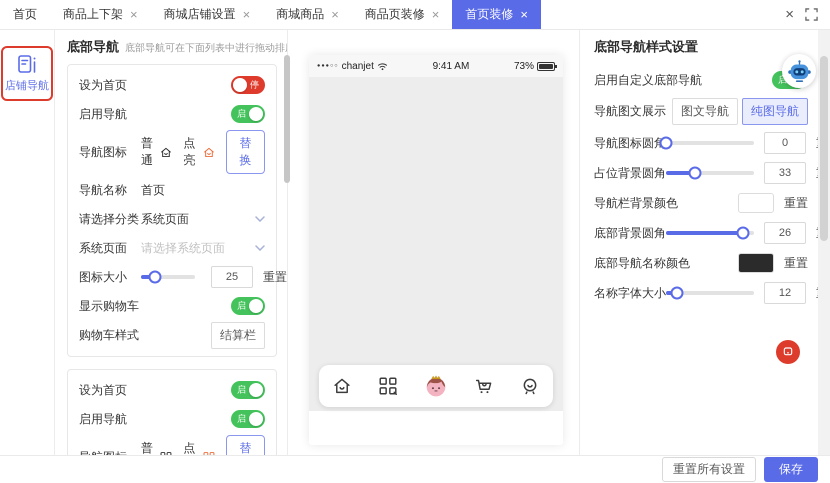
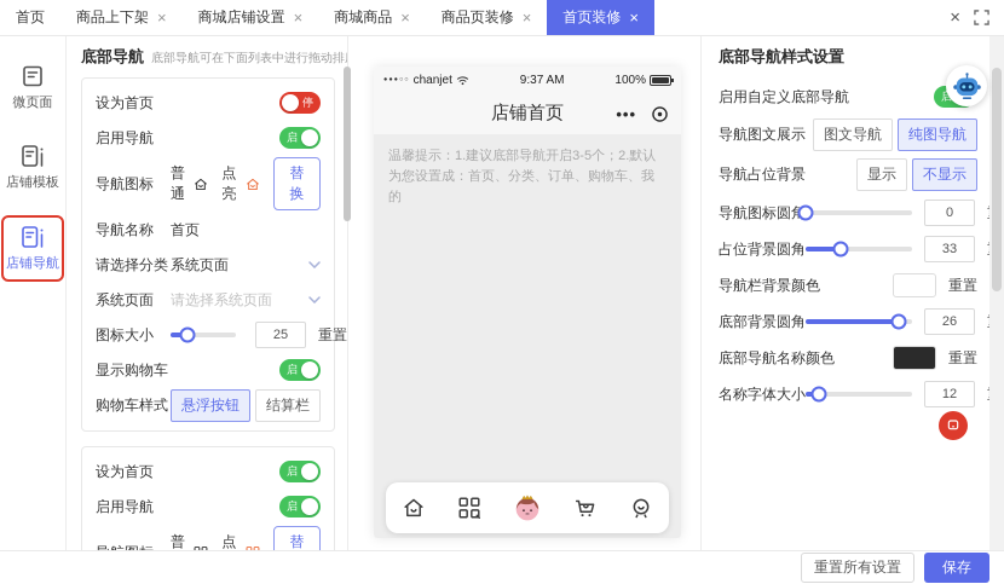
  首页
  商品上下架
  ×
  商城店铺设置
  ×
  商城商品
  ×
  商品页装修
  ×
  首页装修
  ×
  ×
+ 微页面
+ 店铺模板
  店铺导航
  底部导航
  底部导航可在下面列表中进行拖动排
  设为首页
  停
  启用导航
  启
  导航图标
  普通
  点亮
  替换
  导航名称
  首页
  请选择分类
  系统页面
  系统页面
  请选择系统页面
  图标大小
  25
  重置
  显示购物车
  启
  购物车样式
+ 悬浮按钮
  结算栏
  设为首页
  启
  启用导航
  启
  chanjet
- 9:41 AM
+ 9:37 AM
- 73%
+ 100%
+ 店铺首页
+ •••
+ 温馨提示：1.建议底部导航开启3-5个；2.默认为您设置成：首页、分类、订单、购物车、我的
  底部导航样式设置
  启用自定义底部导航
  启
  导航图文展示
  图文导航
  纯图导航
+ 导航占位背景
+ 显示
+ 不显示
  导航图标圆
  0
  占位背景圆角
  33
  导航栏背景颜色
  重置
  底部背景圆角
  26
  底部导航名称颜色
  重置
  名称字体大小
  12
  重置所有设置
  保存
